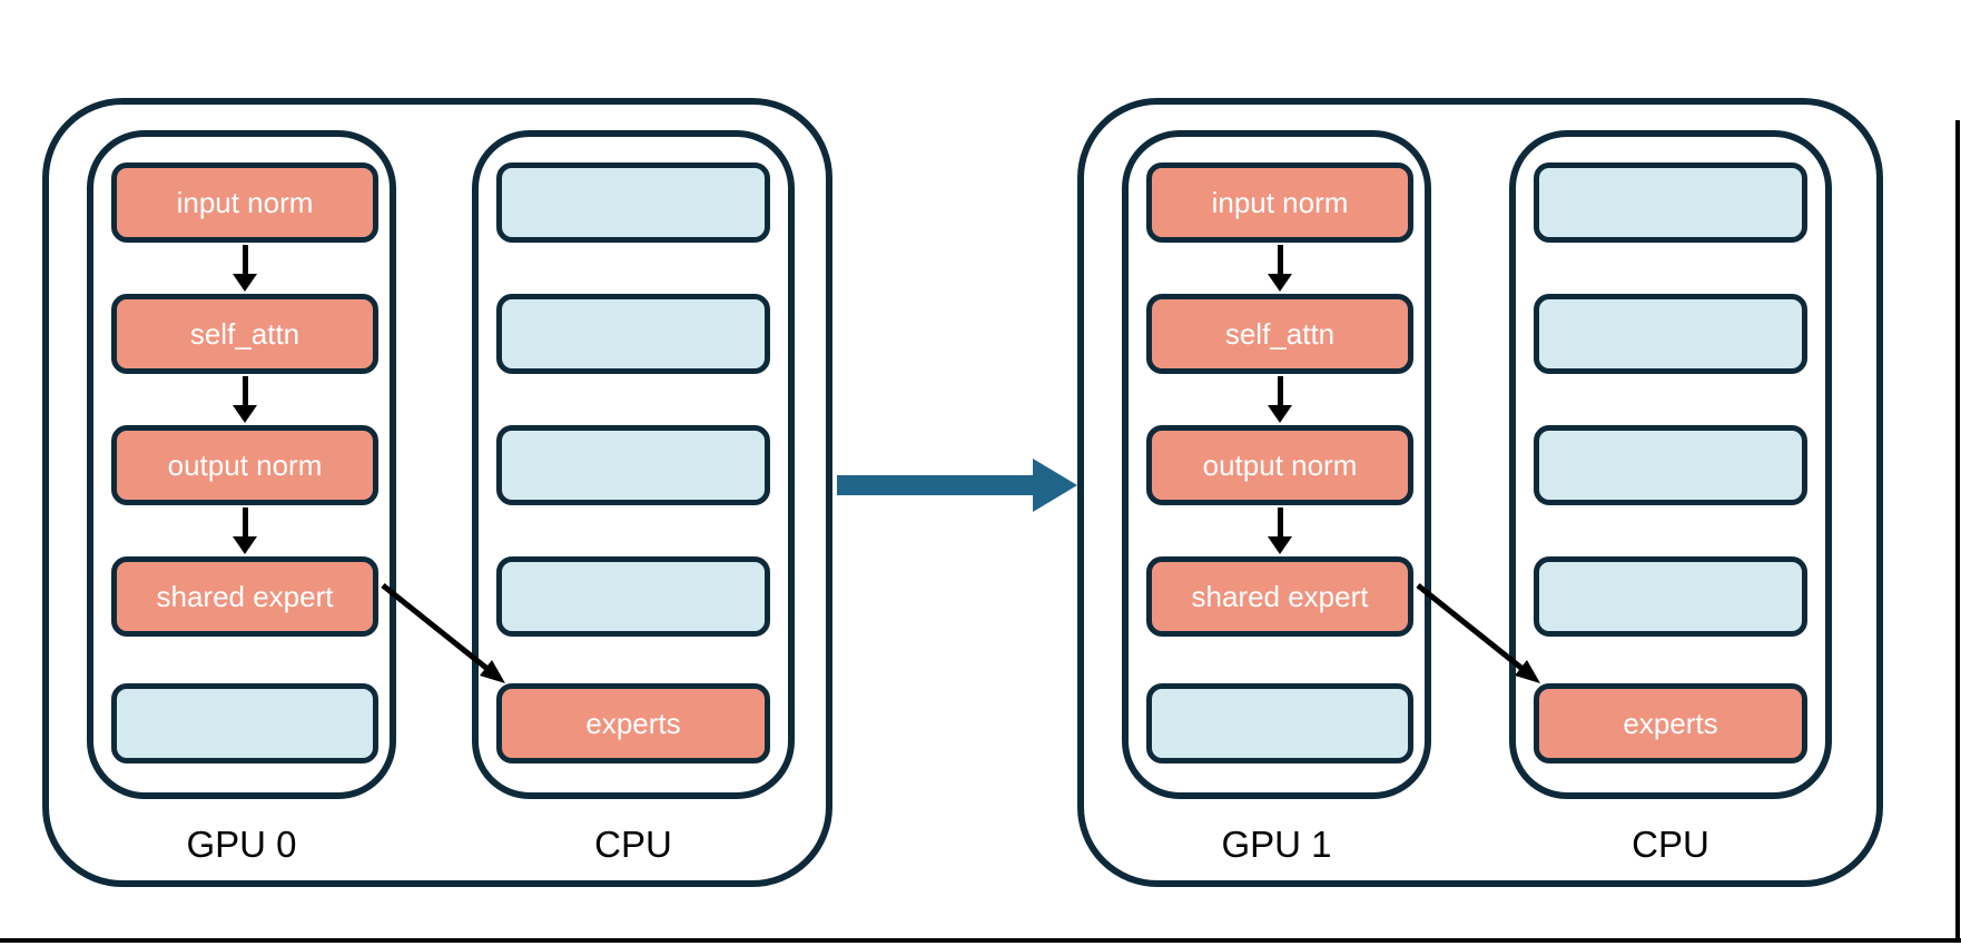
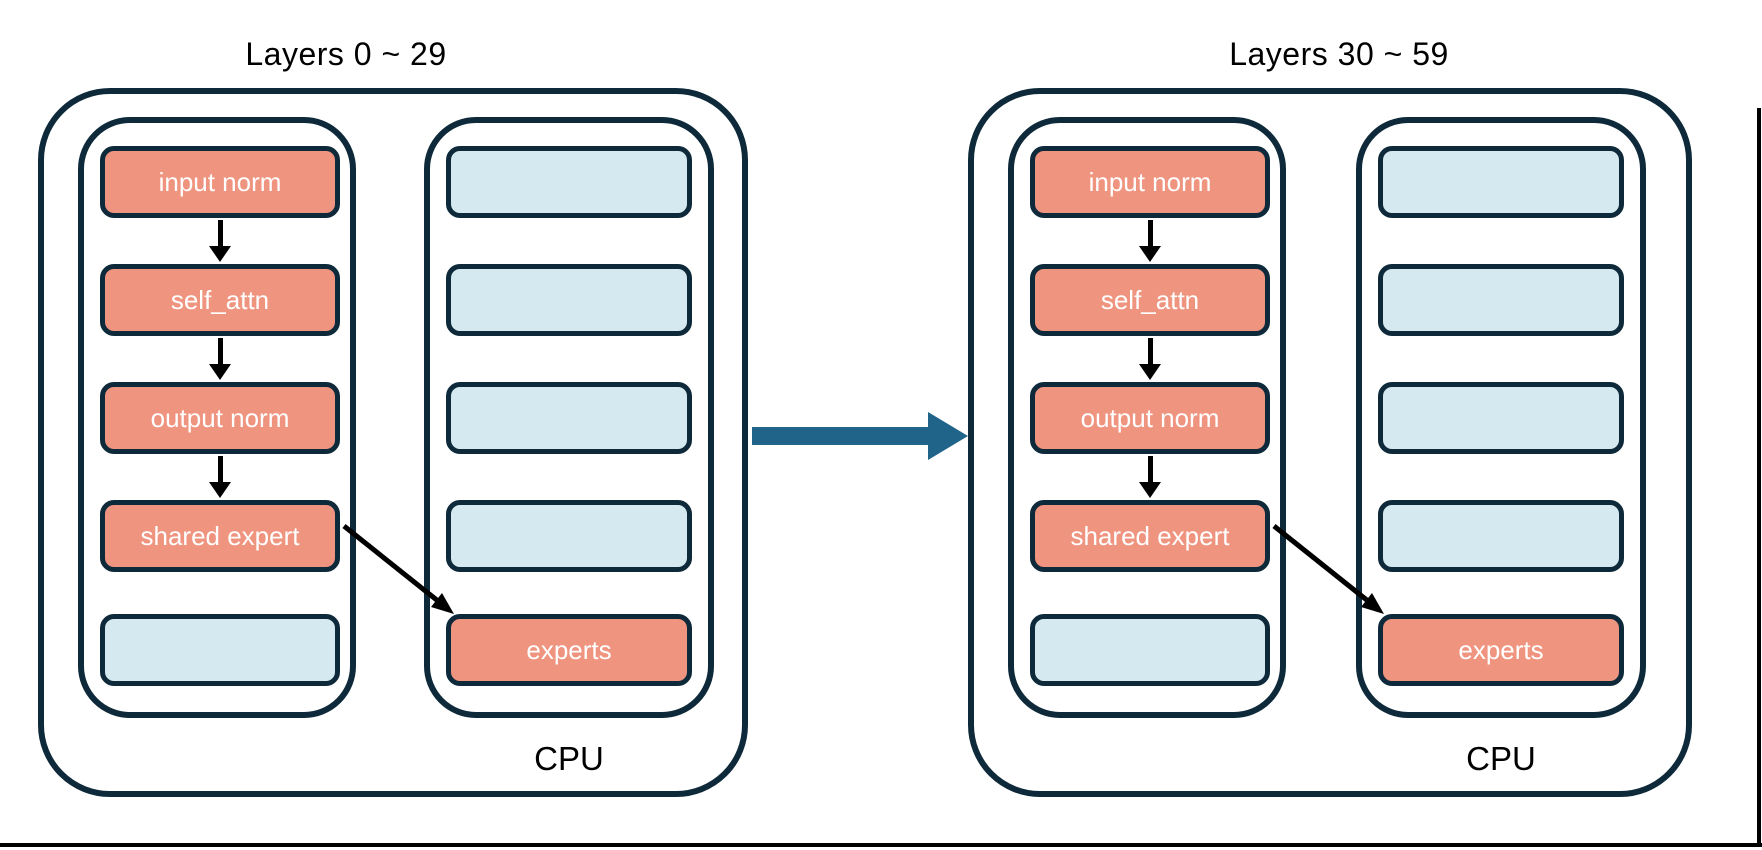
+ Layers 0 ~ 29
  input norm
  self_attn
  output norm
  shared expert
  experts
- GPU 0
  CPU
+ Layers 30 ~ 59
  input norm
  self_attn
  output norm
  shared expert
  experts
- GPU 1
  CPU
